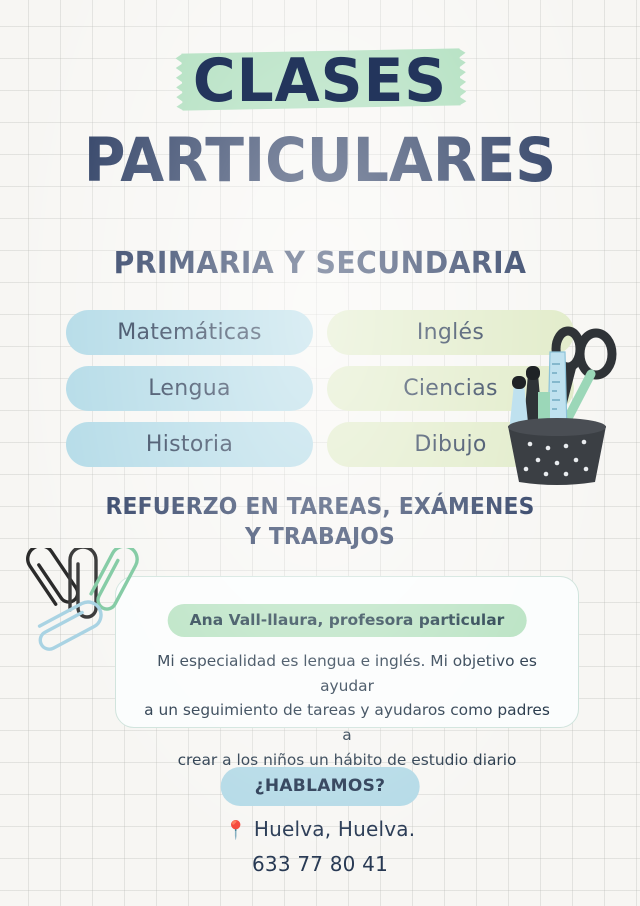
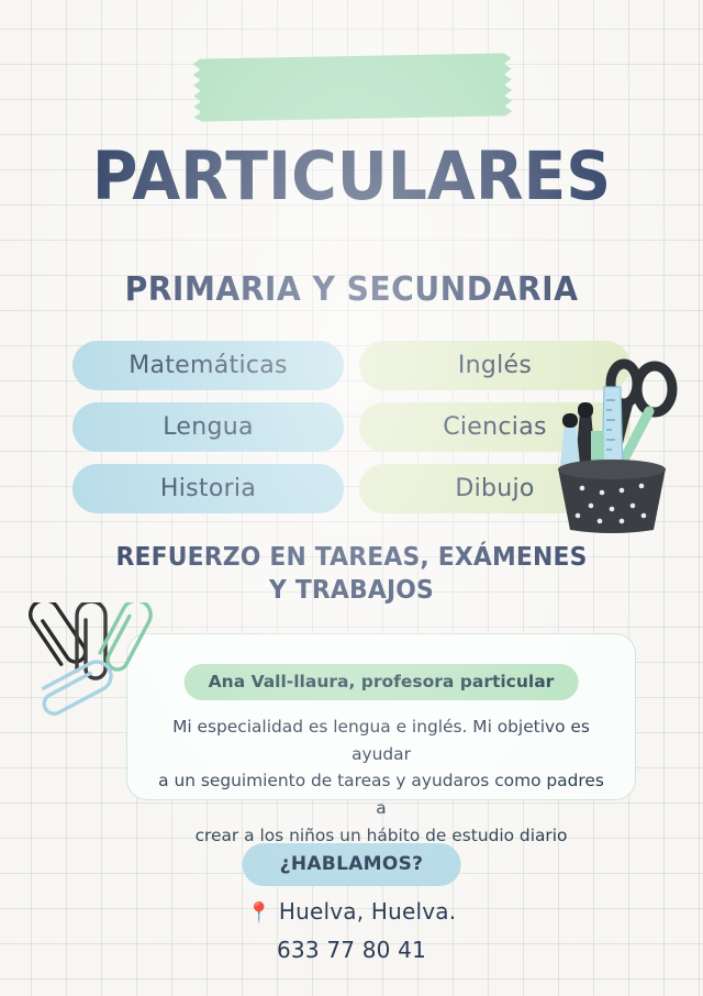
- CLASES
